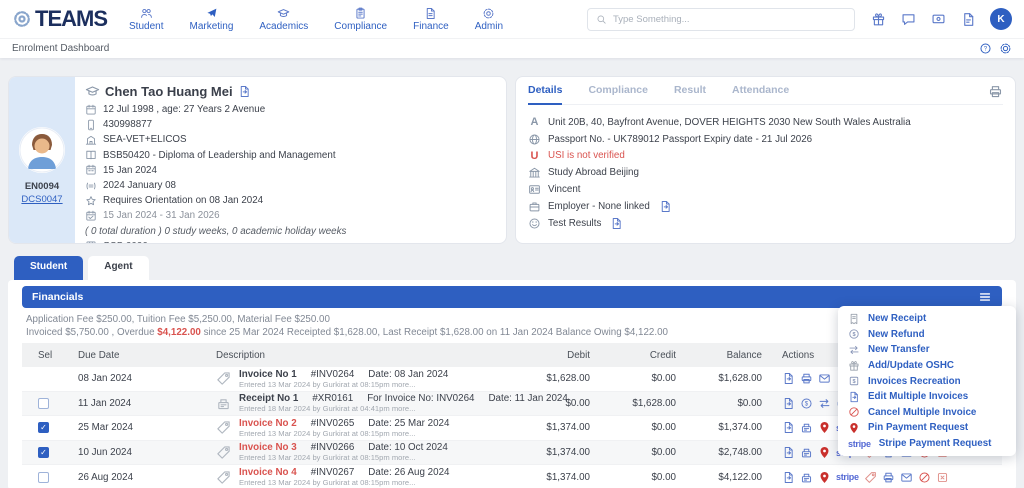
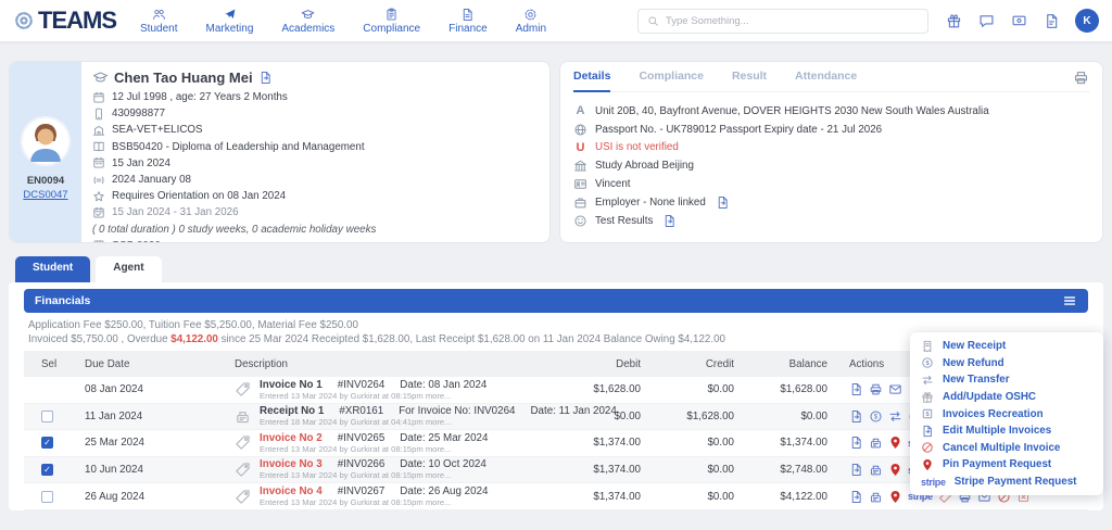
  TEAMS
  Student
  Marketing
  Academics
  Compliance
  Finance
  Admin
  Type Something...
  K
- Enrolment Dashboard
  EN0094
  DCS0047
  Chen Tao Huang Mei
- 12 Jul 1998 , age: 27 Years 2 Avenue
+ 12 Jul 1998 , age: 27 Years 2 Months
  430998877
  SEA-VET+ELICOS
  BSB50420 - Diploma of Leadership and Management
  15 Jan 2024
  2024 January 08
  Requires Orientation on 08 Jan 2024
  15 Jan 2024 - 31 Jan 2026
  ( 0 total duration ) 0 study weeks, 0 academic holiday weeks
  Details
  Compliance
  Result
  Attendance
  A
  Unit 20B, 40, Bayfront Avenue, DOVER HEIGHTS 2030 New South Wales Australia
  Passport No. - UK789012 Passport Expiry date - 21 Jul 2026
  U
  USI is not verified
  Study Abroad Beijing
  Vincent
  Employer - None linked
  Test Results
  Student
  Agent
  Financials
  Application Fee $250.00, Tuition Fee $5,250.00, Material Fee $250.00
  Invoiced $5,750.00 , Overdue $4,122.00 since 25 Mar 2024 Receipted $1,628.00, Last Receipt $1,628.00 on 11 Jan 2024 Balance Owing $4,122.00
  Sel
  Due Date
  Description
  Debit
  Credit
  Balance
  Actions
  08 Jan 2024
  Invoice No 1
  #INV0264
  Date: 08 Jan 2024
  Entered 13 Mar 2024 by Gurkirat at 08:15pm more...
  $1,628.00
  $0.00
  $1,628.00
  11 Jan 2024
  Receipt No 1
  #XR0161
  For Invoice No: INV0264
  Date: 11 Jan 2024
  Entered 18 Mar 2024 by Gurkirat at 04:41pm more...
  $0.00
  $1,628.00
  $0.00
  ✓
  25 Mar 2024
  Invoice No 2
  #INV0265
  Date: 25 Mar 2024
  Entered 13 Mar 2024 by Gurkirat at 08:15pm more...
  $1,374.00
  $0.00
  $1,374.00
  ✓
  10 Jun 2024
  Invoice No 3
  #INV0266
  Date: 10 Oct 2024
  Entered 13 Mar 2024 by Gurkirat at 08:15pm more...
  $1,374.00
  $0.00
  $2,748.00
  26 Aug 2024
  Invoice No 4
  #INV0267
  Date: 26 Aug 2024
  Entered 13 Mar 2024 by Gurkirat at 08:15pm more...
  $1,374.00
  $0.00
  $4,122.00
  stripe
  New Receipt
  New Refund
  New Transfer
  Add/Update OSHC
  Invoices Recreation
  Edit Multiple Invoices
  Cancel Multiple Invoice
  Pin Payment Request
  stripe
  Stripe Payment Request
